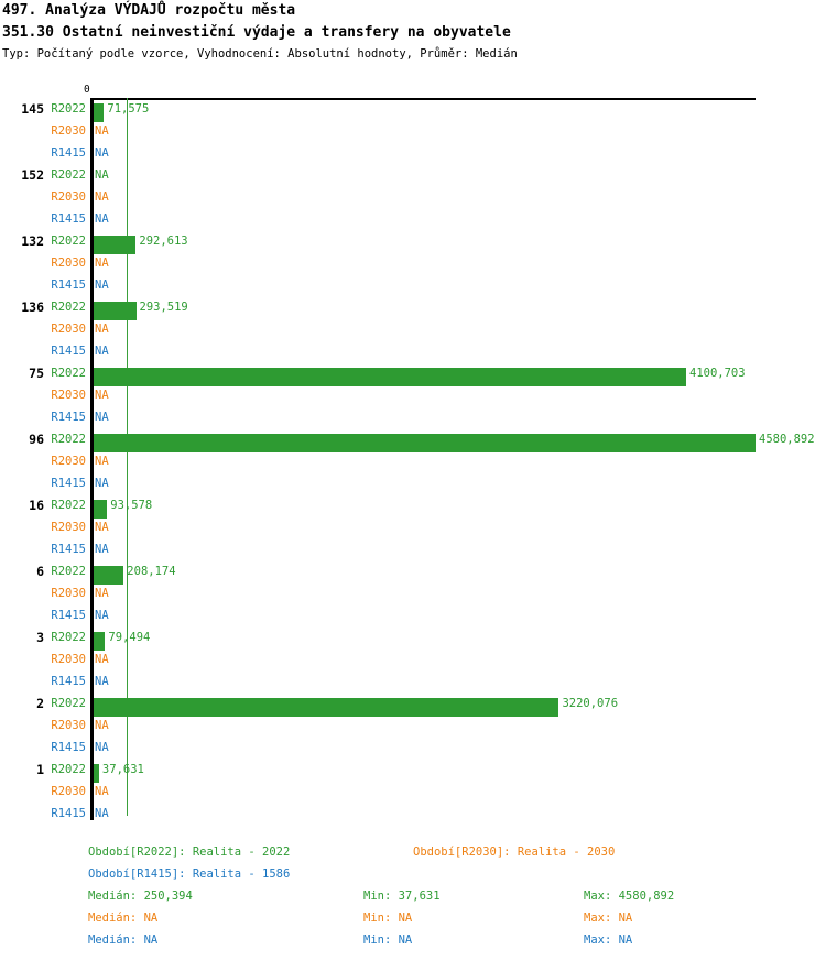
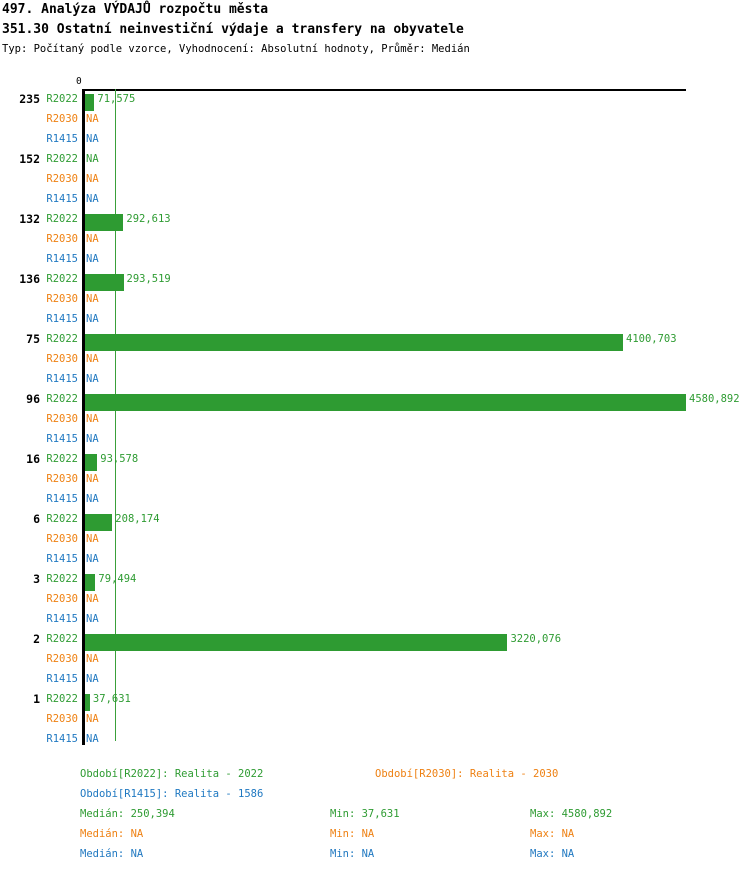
  497. Analýza VÝDAJŮ rozpočtu města
  351.30 Ostatní neinvestiční výdaje a transfery na obyvatele
  Typ: Počítaný podle vzorce, Vyhodnocení: Absolutní hodnoty, Průměr: Medián
  0
- 145
+ 235
  R2022
  71,575
  R2030
  NA
  R1415
  NA
  152
  R2022
  NA
  R2030
  NA
  R1415
  NA
  132
  R2022
  292,613
  R2030
  NA
  R1415
  NA
  136
  R2022
  293,519
  R2030
  NA
  R1415
  NA
  75
  R2022
  4100,703
  R2030
  NA
  R1415
  NA
  96
  R2022
  4580,892
  R2030
  NA
  R1415
  NA
  16
  R2022
  93,578
  R2030
  NA
  R1415
  NA
  6
  R2022
  208,174
  R2030
  NA
  R1415
  NA
  3
  R2022
  79,494
  R2030
  NA
  R1415
  NA
  2
  R2022
  3220,076
  R2030
  NA
  R1415
  NA
  1
  R2022
  37,631
  R2030
  NA
  R1415
  NA
  Období[R2022]: Realita - 2022
  Období[R2030]: Realita - 2030
  Období[R1415]: Realita - 1586
  Medián: 250,394
  Min: 37,631
  Max: 4580,892
  Medián: NA
  Min: NA
  Max: NA
  Medián: NA
  Min: NA
  Max: NA
